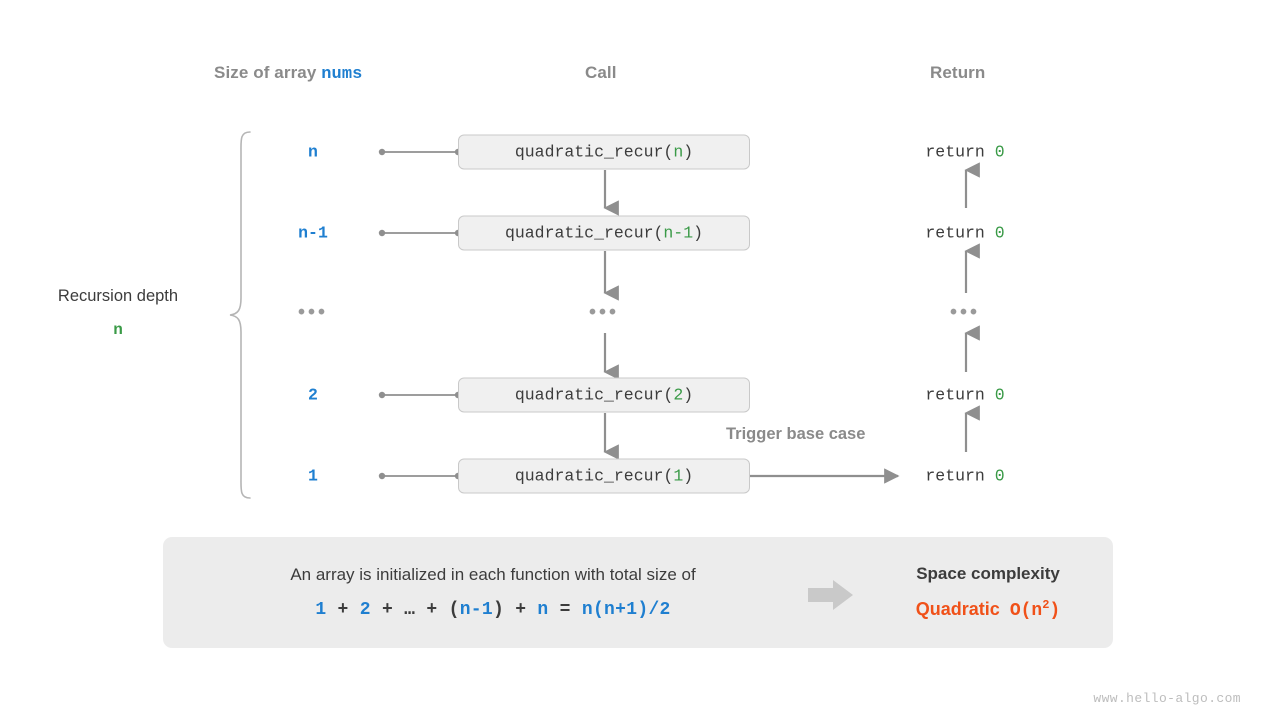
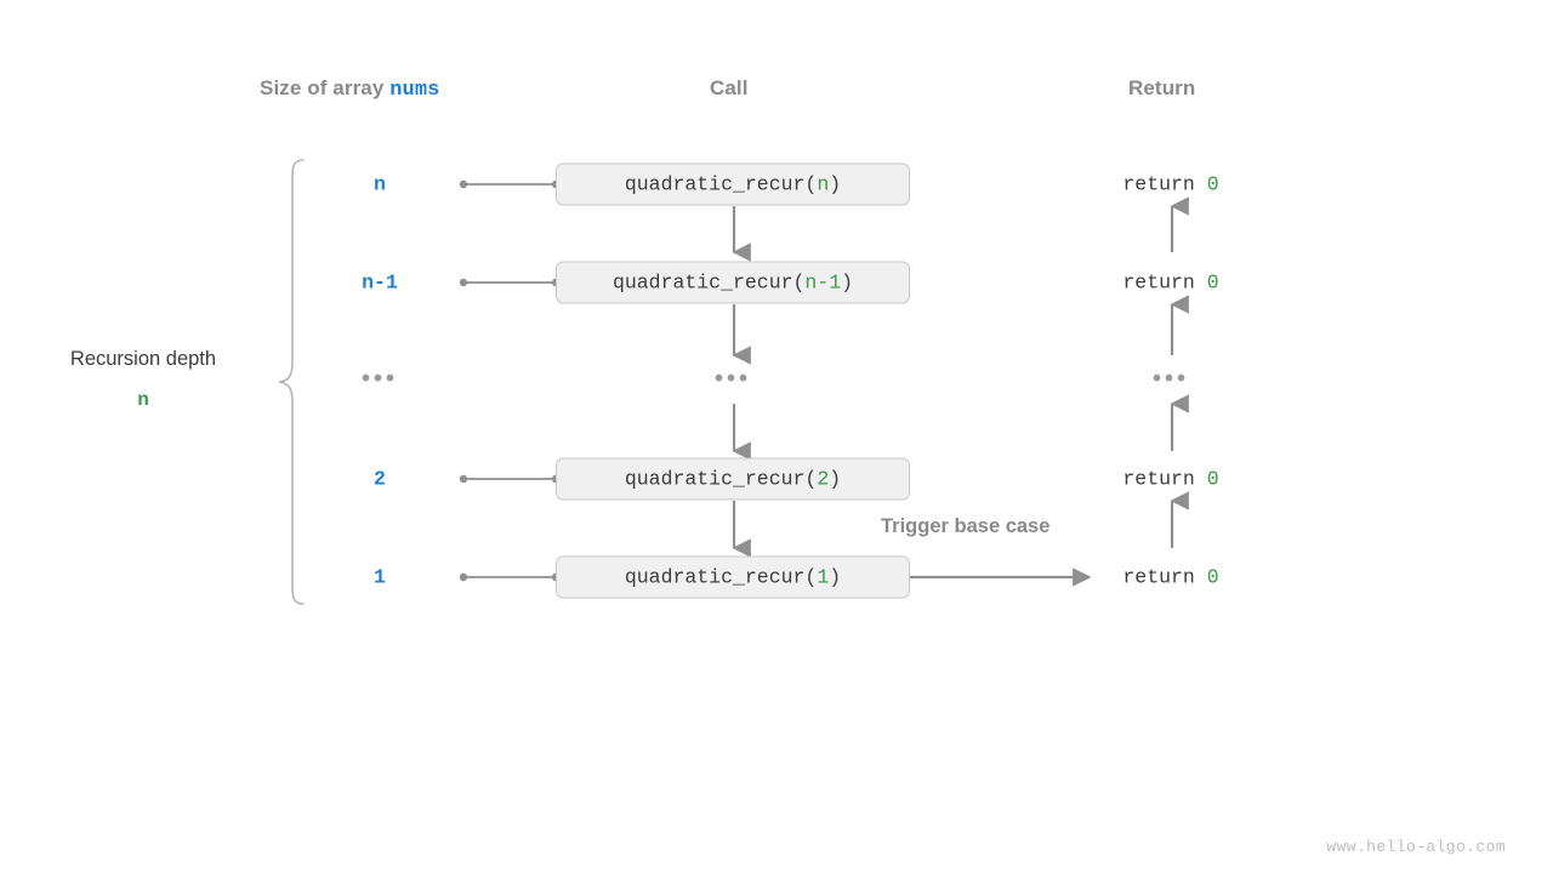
  Size of array nums
  Call
  Return
  Recursion depth
  n
  n
  n-1
  •••
  2
  1
  quadratic_recur(
  n
  )
  quadratic_recur(
  n-1
  )
  •••
  quadratic_recur(
  2
  )
  quadratic_recur(
  1
  )
  Trigger base case
  return 0
  return 0
  •••
  return 0
  return 0
- An array is initialized in each function with total size of
- 1 + 2 + … + (n-1) + n = n(n+1)/2
- Space complexity
- Quadratic O(n2)
  www.hello-algo.com
